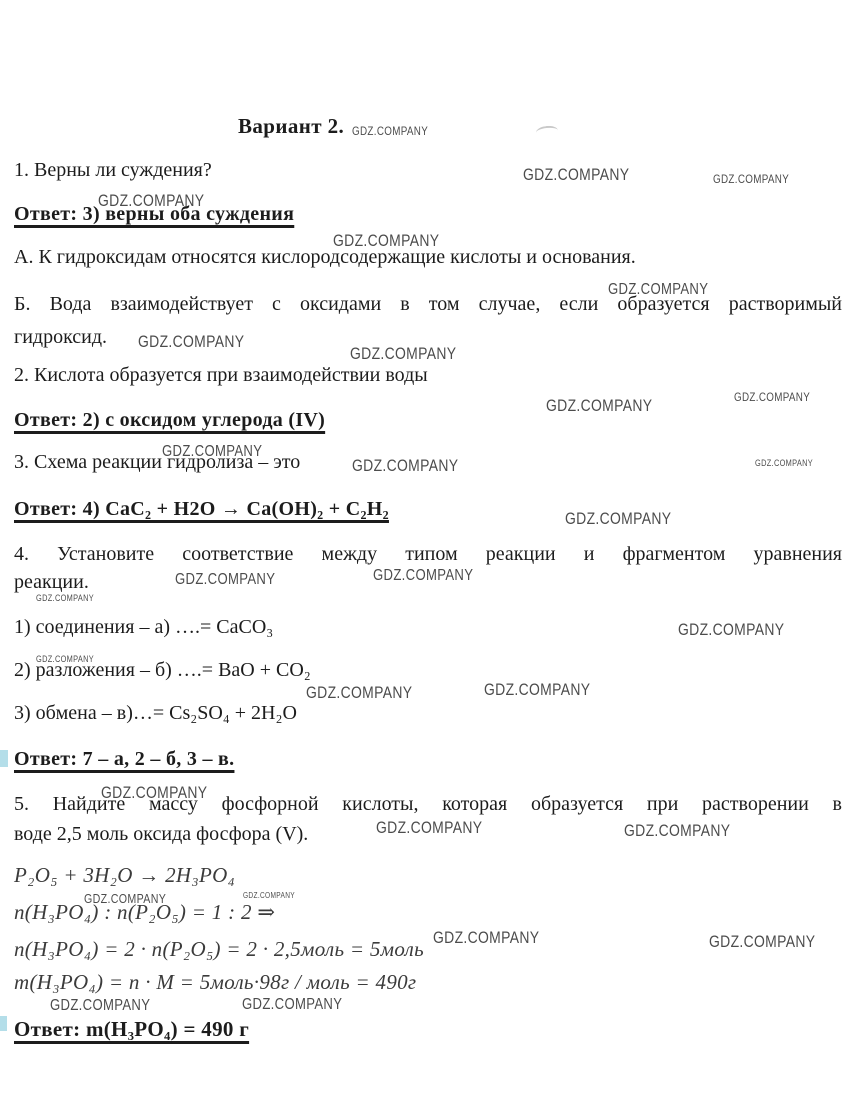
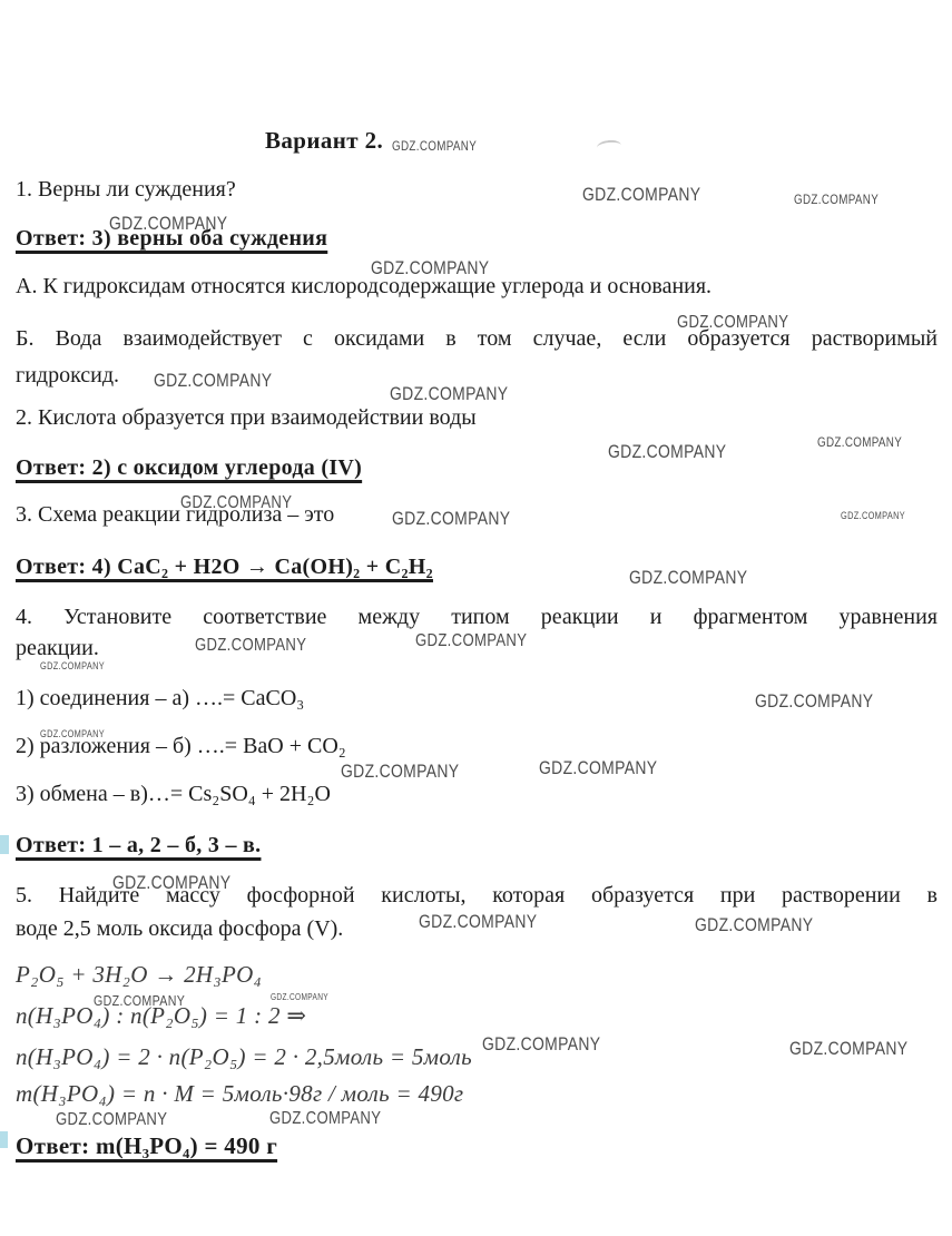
  Вариант 2.
  1. Верны ли суждения?
  Ответ: 3) верны оба суждения
- А. К гидроксидам относятся кислородсодержащие кислоты и основания.
+ А. К гидроксидам относятся кислородсодержащие углерода и основания.
  Б. Вода взаимодействует с оксидами в том случае, если образуется растворимый
  гидроксид.
  2. Кислота образуется при взаимодействии воды
  Ответ: 2) с оксидом углерода (IV)
  3. Схема реакции гидролиза – это
  Ответ: 4) CaC₂ + H2O → Ca(OH)₂ + C₂H₂
  4. Установите соответствие между типом реакции и фрагментом уравнения
  реакции.
  1) соединения – а) ….= CaCO₃
  2) разложения – б) ….= BaO + CO₂
  3) обмена – в)…= Cs₂SO₄ + 2H₂O
- Ответ: 7 – а, 2 – б, 3 – в.
+ Ответ: 1 – а, 2 – б, 3 – в.
  5. Найдите массу фосфорной кислоты, которая образуется при растворении в
  воде 2,5 моль оксида фосфора (V).
  P₂O₅ + 3H₂O → 2H₃PO₄
  n(H₃PO₄) : n(P₂O₅) = 1 : 2 ⇒
  n(H₃PO₄) = 2 · n(P₂O₅) = 2 · 2,5моль = 5моль
  m(H₃PO₄) = n · M = 5моль·98г / моль = 490г
  Ответ: m(H₃PO₄) = 490 г
  GDZ.COMPANY
  GDZ.COMPANY
  GDZ.COMPANY
  GDZ.COMPANY
  GDZ.COMPANY
  GDZ.COMPANY
  GDZ.COMPANY
  GDZ.COMPANY
  GDZ.COMPANY
  GDZ.COMPANY
  GDZ.COMPANY
  GDZ.COMPANY
  GDZ.COMPANY
  GDZ.COMPANY
  GDZ.COMPANY
  GDZ.COMPANY
  GDZ.COMPANY
  GDZ.COMPANY
  GDZ.COMPANY
  GDZ.COMPANY
  GDZ.COMPANY
  GDZ.COMPANY
  GDZ.COMPANY
  GDZ.COMPANY
  GDZ.COMPANY
  GDZ.COMPANY
  GDZ.COMPANY
  GDZ.COMPANY
  GDZ.COMPANY
  GDZ.COMPANY
